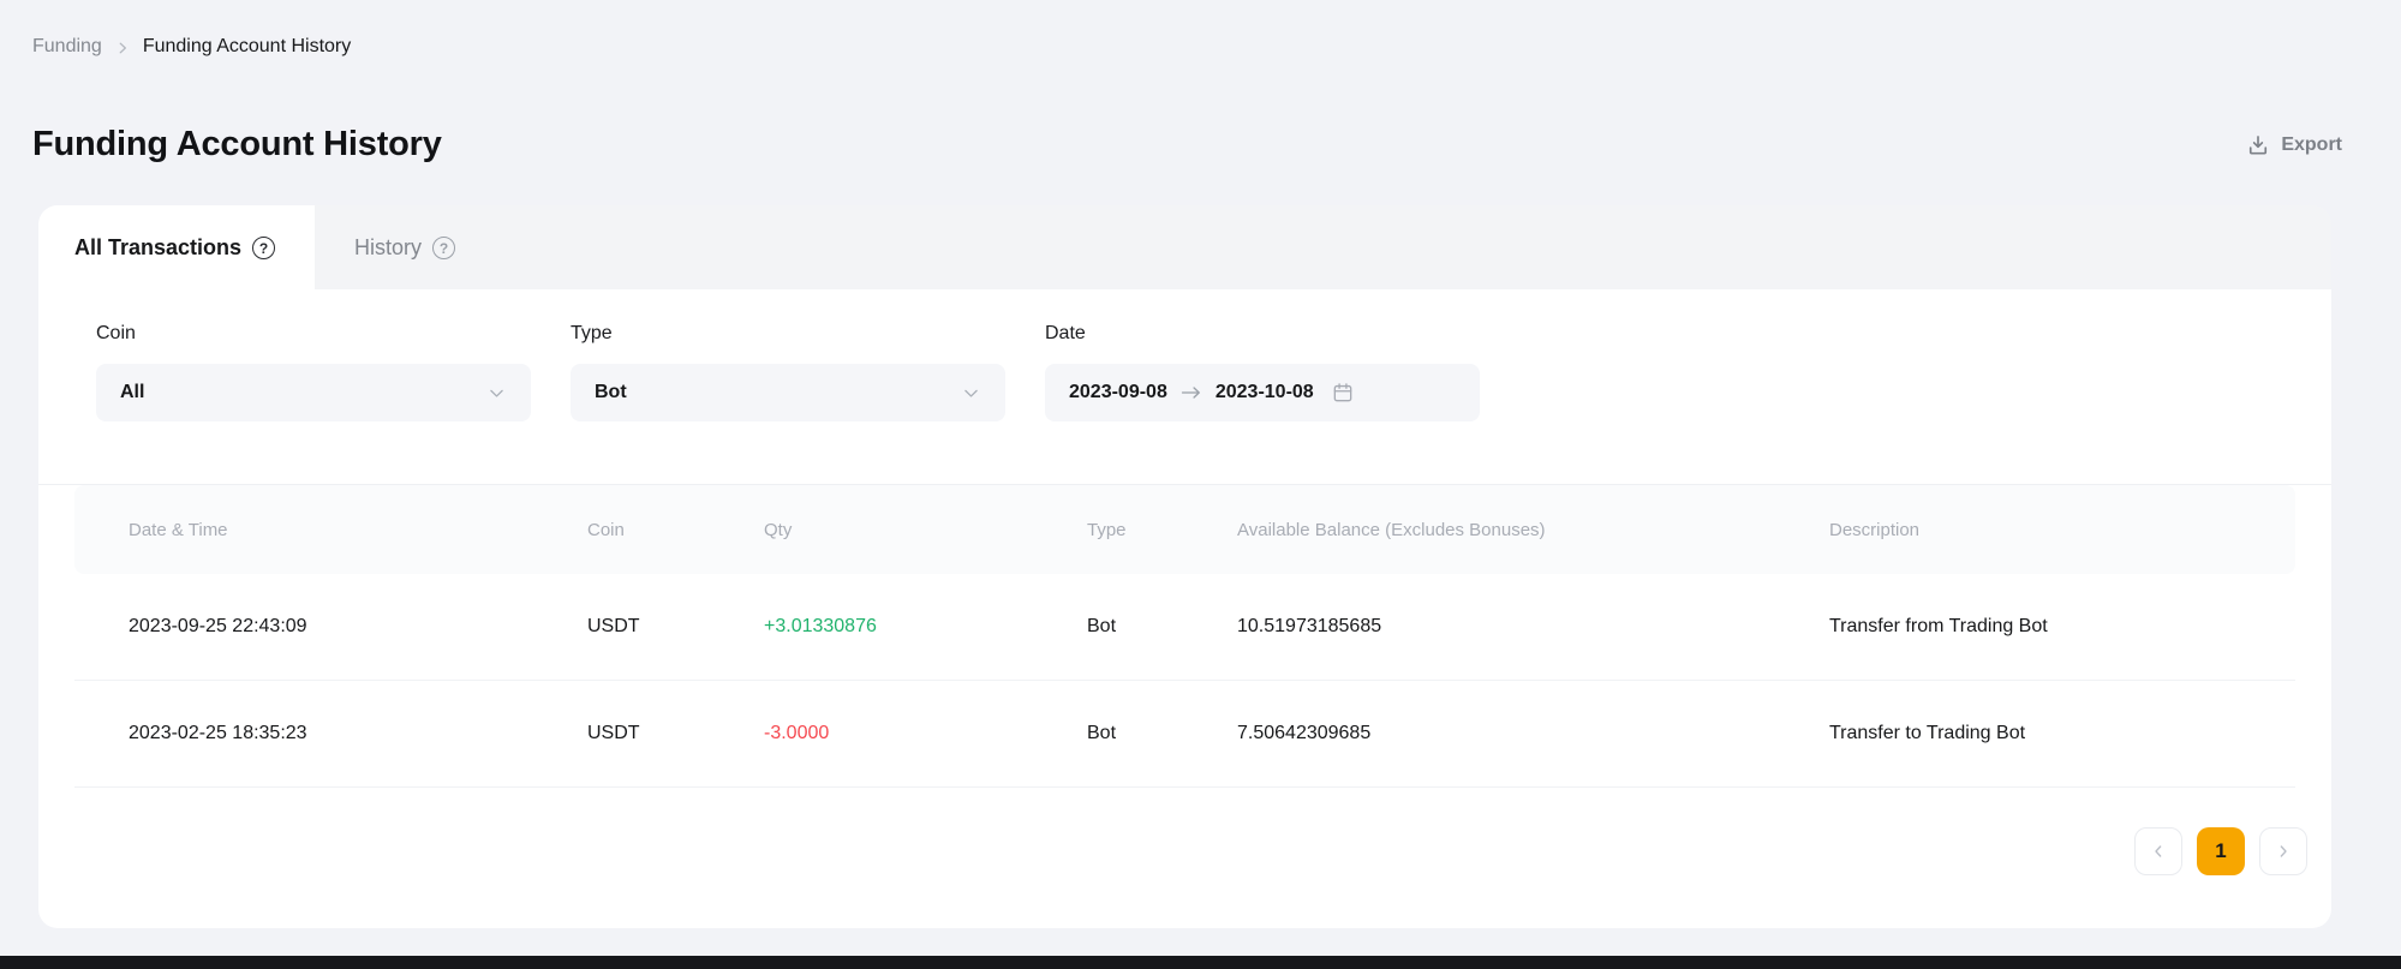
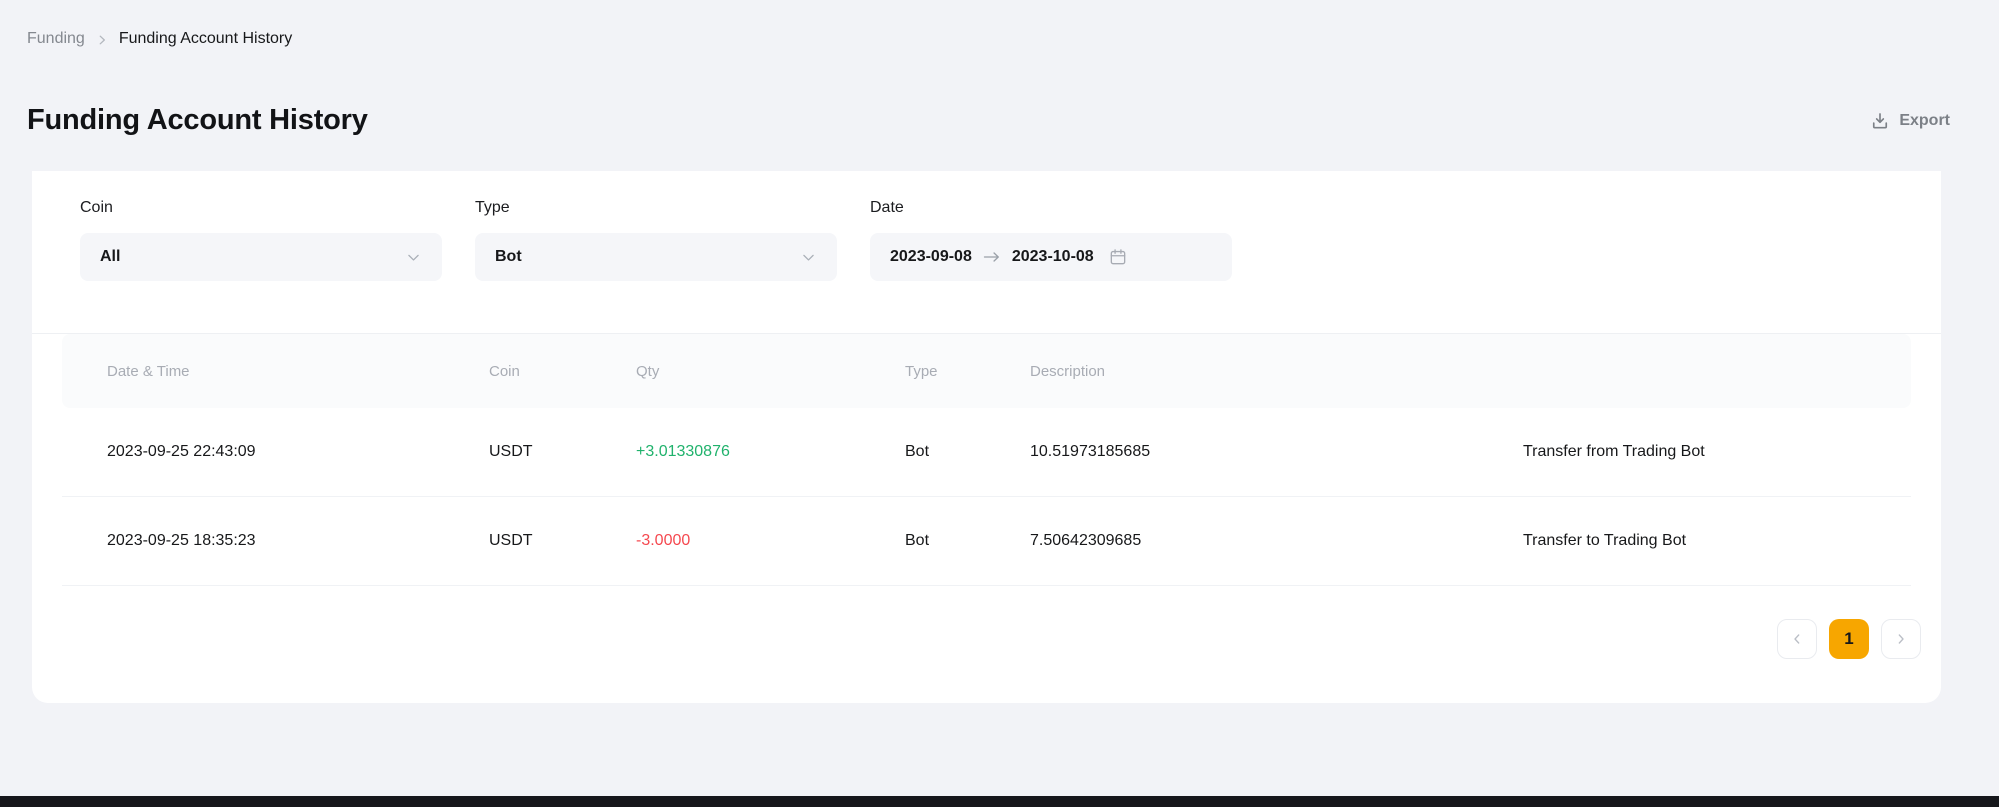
  Funding
  Funding Account History
  Funding Account History
  Export
- All Transactions
- History
  Coin
  All
  Type
  Bot
  Date
  2023-09-08
  2023-10-08
  Date & Time
  Coin
  Qty
  Type
- Available Balance (Excludes Bonuses)
  Description
  2023-09-25 22:43:09
  USDT
  +3.01330876
  Bot
  10.51973185685
  Transfer from Trading Bot
- 2023-02-25 18:35:23
+ 2023-09-25 18:35:23
  USDT
  -3.0000
  Bot
  7.50642309685
  Transfer to Trading Bot
  1
